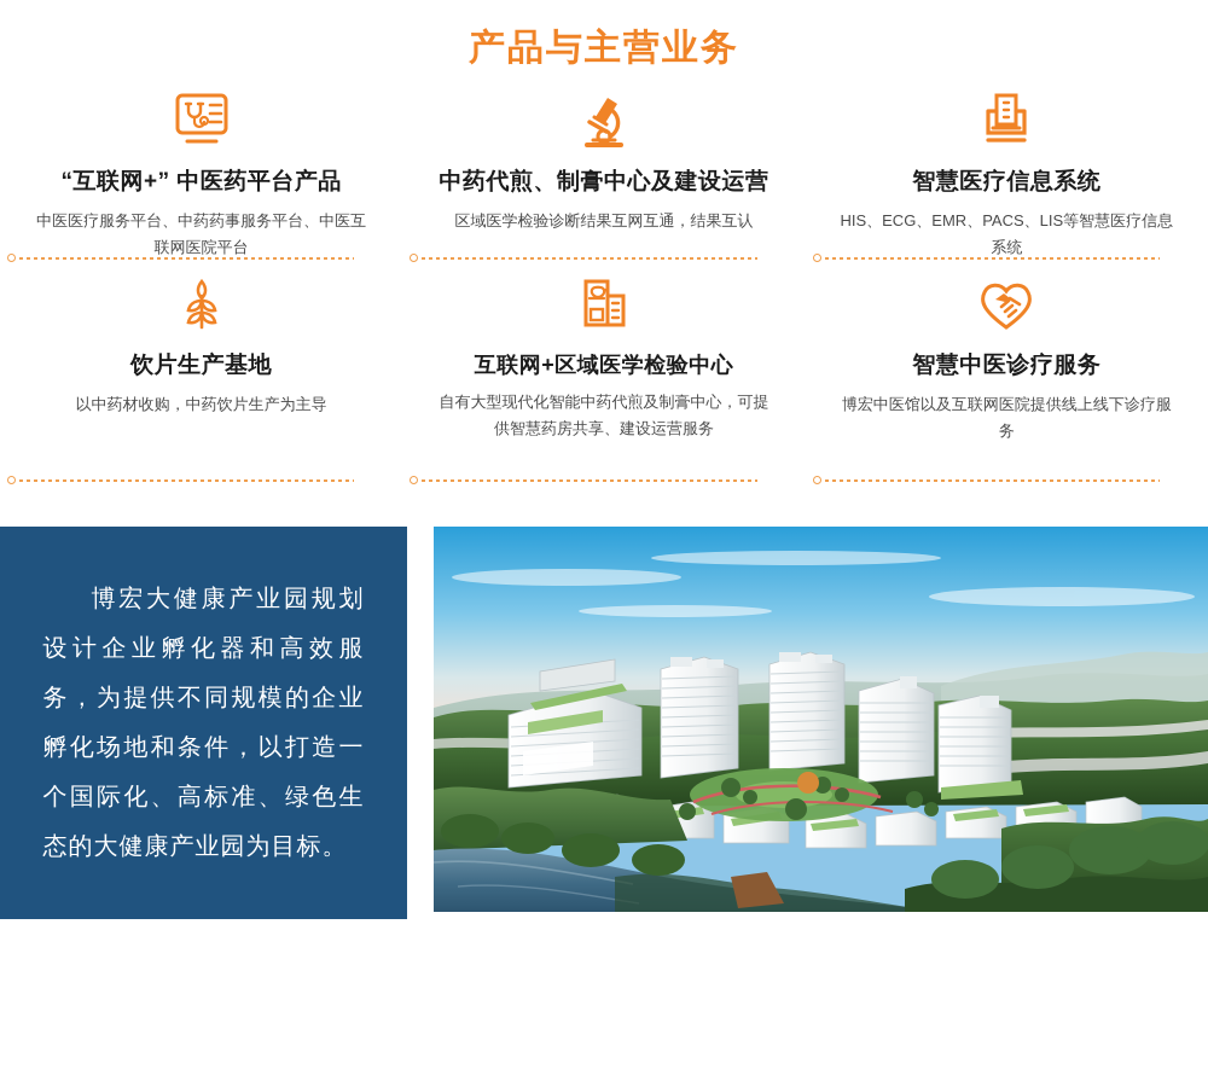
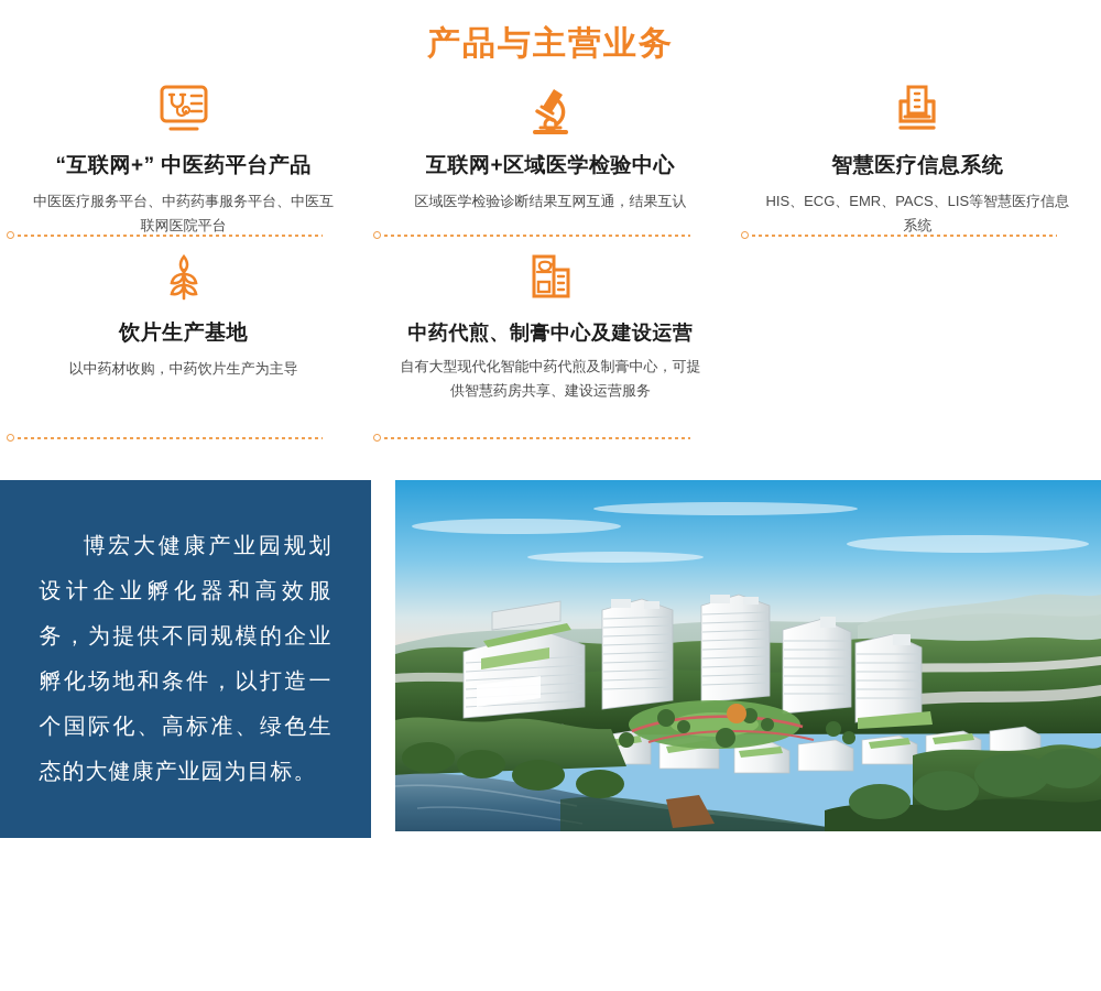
  产品与主营业务
  “互联网+” 中医药平台产品
  中医医疗服务平台、中药药事服务平台、中医互联网医院平台
- 中药代煎、制膏中心及建设运营
+ 互联网+区域医学检验中心
  区域医学检验诊断结果互网互通，结果互认
  智慧医疗信息系统
  HIS、ECG、EMR、PACS、LIS等智慧医疗信息系统
  饮片生产基地
  以中药材收购，中药饮片生产为主导
- 互联网+区域医学检验中心
+ 中药代煎、制膏中心及建设运营
  自有大型现代化智能中药代煎及制膏中心，可提供智慧药房共享、建设运营服务
- 智慧中医诊疗服务
- 博宏中医馆以及互联网医院提供线上线下诊疗服务
  博宏大健康产业园规划设计企业孵化器和高效服务，为提供不同规模的企业孵化场地和条件，以打造一个国际化、高标准、绿色生态的大健康产业园为目标。
